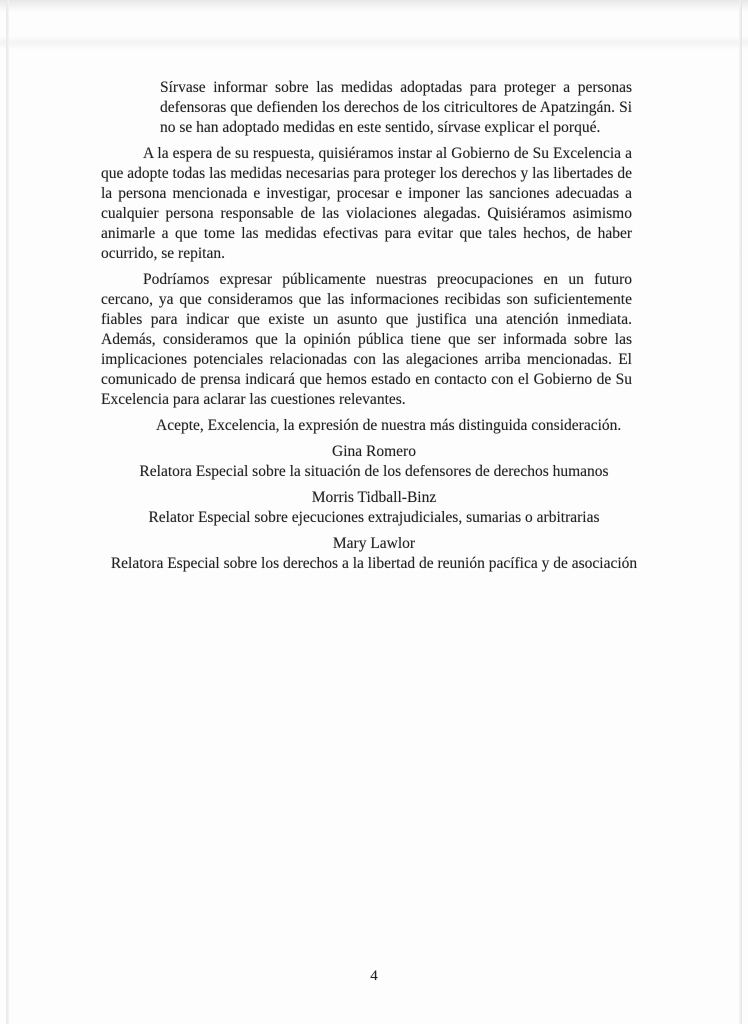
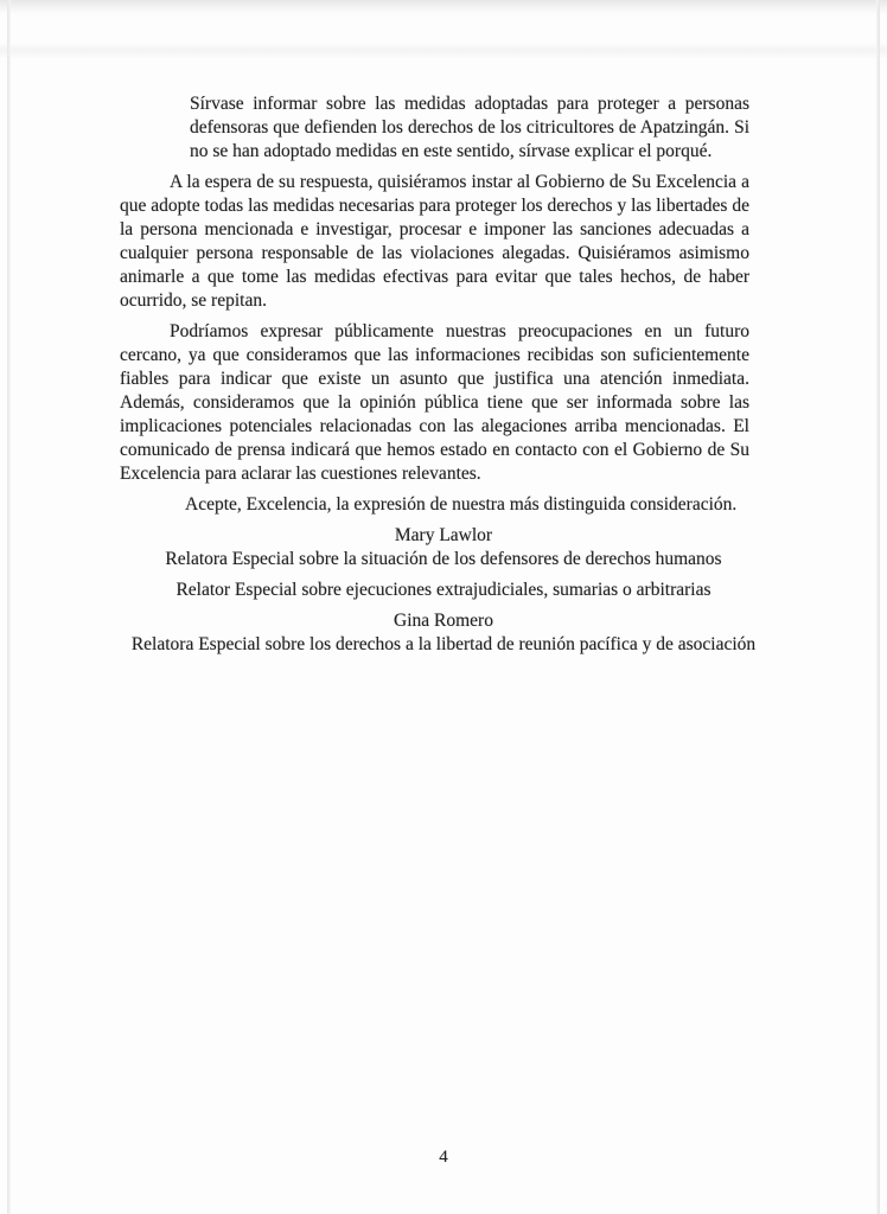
  Sírvase informar sobre las medidas adoptadas para proteger a personas defensoras que defienden los derechos de los citricultores de Apatzingán. Si no se han adoptado medidas en este sentido, sírvase explicar el porqué.
  A la espera de su respuesta, quisiéramos instar al Gobierno de Su Excelencia a que adopte todas las medidas necesarias para proteger los derechos y las libertades de la persona mencionada e investigar, procesar e imponer las sanciones adecuadas a cualquier persona responsable de las violaciones alegadas. Quisiéramos asimismo animarle a que tome las medidas efectivas para evitar que tales hechos, de haber ocurrido, se repitan.
  Podríamos expresar públicamente nuestras preocupaciones en un futuro cercano, ya que consideramos que las informaciones recibidas son suficientemente fiables para indicar que existe un asunto que justifica una atención inmediata. Además, consideramos que la opinión pública tiene que ser informada sobre las implicaciones potenciales relacionadas con las alegaciones arriba mencionadas. El comunicado de prensa indicará que hemos estado en contacto con el Gobierno de Su Excelencia para aclarar las cuestiones relevantes.
  Acepte, Excelencia, la expresión de nuestra más distinguida consideración.
- Gina Romero
+ Mary Lawlor
  Relatora Especial sobre la situación de los defensores de derechos humanos
- Morris Tidball-Binz
  Relator Especial sobre ejecuciones extrajudiciales, sumarias o arbitrarias
- Mary Lawlor
+ Gina Romero
  Relatora Especial sobre los derechos a la libertad de reunión pacífica y de asociación
  4
